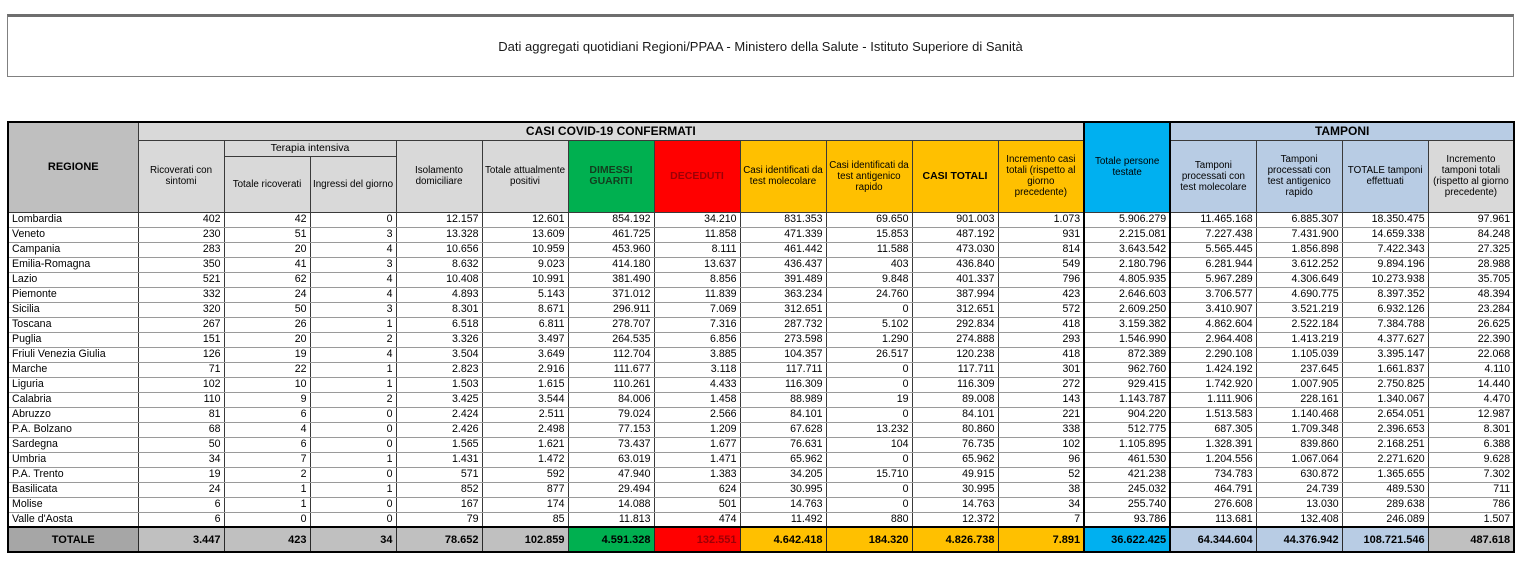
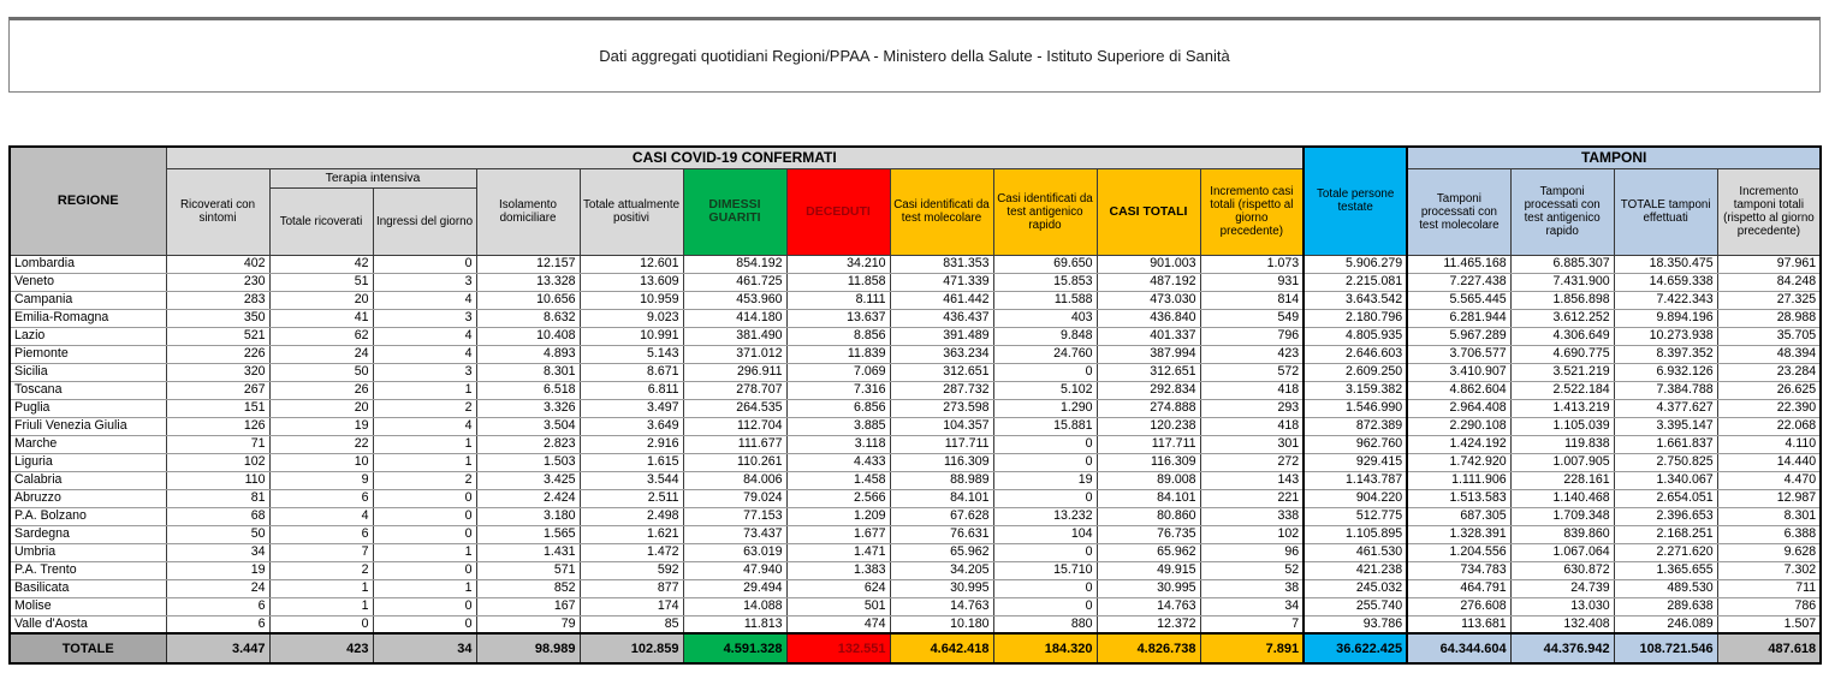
  Dati aggregati quotidiani Regioni/PPAA - Ministero della Salute - Istituto Superiore di Sanità
  REGIONE	CASI COVID-19 CONFERMATI	Totale persone testate	TAMPONI
  Ricoverati con sintomi	Terapia intensiva	Isolamento domiciliare	Totale attualmente positivi	DIMESSI GUARITI	DECEDUTI	Casi identificati da test molecolare	Casi identificati da test antigenico rapido	CASI TOTALI	Incremento casi totali (rispetto al giorno precedente)	Tamponi processati con test molecolare	Tamponi processati con test antigenico rapido	TOTALE tamponi effettuati	Incremento tamponi totali (rispetto al giorno precedente)
  Totale ricoverati	Ingressi del giorno
  Lombardia	402	42	0	12.157	12.601	854.192	34.210	831.353	69.650	901.003	1.073	5.906.279	11.465.168	6.885.307	18.350.475	97.961
  Veneto	230	51	3	13.328	13.609	461.725	11.858	471.339	15.853	487.192	931	2.215.081	7.227.438	7.431.900	14.659.338	84.248
  Campania	283	20	4	10.656	10.959	453.960	8.111	461.442	11.588	473.030	814	3.643.542	5.565.445	1.856.898	7.422.343	27.325
  Emilia-Romagna	350	41	3	8.632	9.023	414.180	13.637	436.437	403	436.840	549	2.180.796	6.281.944	3.612.252	9.894.196	28.988
  Lazio	521	62	4	10.408	10.991	381.490	8.856	391.489	9.848	401.337	796	4.805.935	5.967.289	4.306.649	10.273.938	35.705
- Piemonte	332	24	4	4.893	5.143	371.012	11.839	363.234	24.760	387.994	423	2.646.603	3.706.577	4.690.775	8.397.352	48.394
+ Piemonte	226	24	4	4.893	5.143	371.012	11.839	363.234	24.760	387.994	423	2.646.603	3.706.577	4.690.775	8.397.352	48.394
  Sicilia	320	50	3	8.301	8.671	296.911	7.069	312.651	0	312.651	572	2.609.250	3.410.907	3.521.219	6.932.126	23.284
  Toscana	267	26	1	6.518	6.811	278.707	7.316	287.732	5.102	292.834	418	3.159.382	4.862.604	2.522.184	7.384.788	26.625
  Puglia	151	20	2	3.326	3.497	264.535	6.856	273.598	1.290	274.888	293	1.546.990	2.964.408	1.413.219	4.377.627	22.390
- Friuli Venezia Giulia	126	19	4	3.504	3.649	112.704	3.885	104.357	26.517	120.238	418	872.389	2.290.108	1.105.039	3.395.147	22.068
+ Friuli Venezia Giulia	126	19	4	3.504	3.649	112.704	3.885	104.357	15.881	120.238	418	872.389	2.290.108	1.105.039	3.395.147	22.068
- Marche	71	22	1	2.823	2.916	111.677	3.118	117.711	0	117.711	301	962.760	1.424.192	237.645	1.661.837	4.110
+ Marche	71	22	1	2.823	2.916	111.677	3.118	117.711	0	117.711	301	962.760	1.424.192	119.838	1.661.837	4.110
  Liguria	102	10	1	1.503	1.615	110.261	4.433	116.309	0	116.309	272	929.415	1.742.920	1.007.905	2.750.825	14.440
  Calabria	110	9	2	3.425	3.544	84.006	1.458	88.989	19	89.008	143	1.143.787	1.111.906	228.161	1.340.067	4.470
  Abruzzo	81	6	0	2.424	2.511	79.024	2.566	84.101	0	84.101	221	904.220	1.513.583	1.140.468	2.654.051	12.987
- P.A. Bolzano	68	4	0	2.426	2.498	77.153	1.209	67.628	13.232	80.860	338	512.775	687.305	1.709.348	2.396.653	8.301
+ P.A. Bolzano	68	4	0	3.180	2.498	77.153	1.209	67.628	13.232	80.860	338	512.775	687.305	1.709.348	2.396.653	8.301
  Sardegna	50	6	0	1.565	1.621	73.437	1.677	76.631	104	76.735	102	1.105.895	1.328.391	839.860	2.168.251	6.388
  Umbria	34	7	1	1.431	1.472	63.019	1.471	65.962	0	65.962	96	461.530	1.204.556	1.067.064	2.271.620	9.628
  P.A. Trento	19	2	0	571	592	47.940	1.383	34.205	15.710	49.915	52	421.238	734.783	630.872	1.365.655	7.302
  Basilicata	24	1	1	852	877	29.494	624	30.995	0	30.995	38	245.032	464.791	24.739	489.530	711
  Molise	6	1	0	167	174	14.088	501	14.763	0	14.763	34	255.740	276.608	13.030	289.638	786
- Valle d'Aosta	6	0	0	79	85	11.813	474	11.492	880	12.372	7	93.786	113.681	132.408	246.089	1.507
+ Valle d'Aosta	6	0	0	79	85	11.813	474	10.180	880	12.372	7	93.786	113.681	132.408	246.089	1.507
- TOTALE	3.447	423	34	78.652	102.859	4.591.328	132.551	4.642.418	184.320	4.826.738	7.891	36.622.425	64.344.604	44.376.942	108.721.546	487.618
+ TOTALE	3.447	423	34	98.989	102.859	4.591.328	132.551	4.642.418	184.320	4.826.738	7.891	36.622.425	64.344.604	44.376.942	108.721.546	487.618
